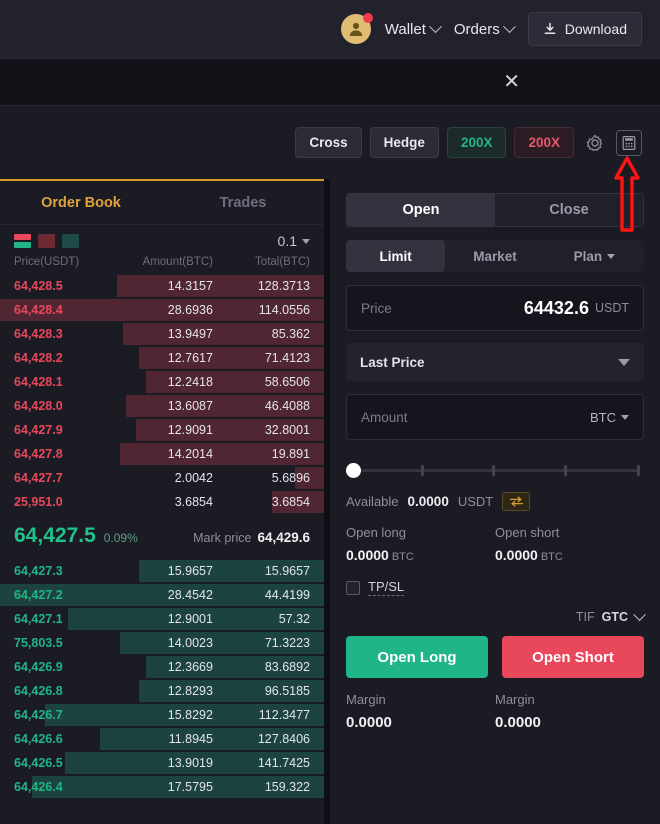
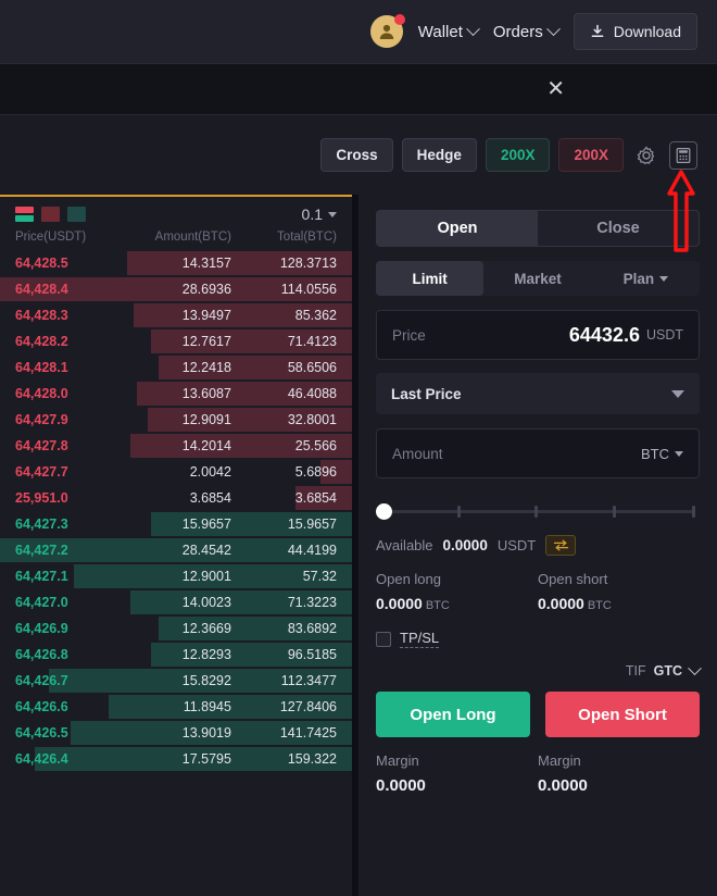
  Wallet
  Orders
  Download
  ✕
  Cross
  Hedge
  200X
  200X
- Order Book
- Trades
  0.1
  Price(USDT)
  Amount(BTC)
  Total(BTC)
  64,428.5
  14.3157
  128.3713
  64,428.4
  28.6936
  114.0556
  64,428.3
  13.9497
  85.362
  64,428.2
  12.7617
  71.4123
  64,428.1
  12.2418
  58.6506
  64,428.0
  13.6087
  46.4088
  64,427.9
  12.9091
  32.8001
  64,427.8
  14.2014
- 19.891
+ 25.566
  64,427.7
  2.0042
  5.6896
  25,951.0
  3.6854
  3.6854
- 64,427.5
- 0.09%
- Mark price
- 64,429.6
  64,427.3
  15.9657
  15.9657
  64,427.2
  28.4542
  44.4199
  64,427.1
  12.9001
  57.32
- 75,803.5
+ 64,427.0
  14.0023
  71.3223
  64,426.9
  12.3669
  83.6892
  64,426.8
  12.8293
  96.5185
  64,426.7
  15.8292
  112.3477
  64,426.6
  11.8945
  127.8406
  64,426.5
  13.9019
  141.7425
  64,426.4
  17.5795
  159.322
  Open
  Close
  Limit
  Market
  Plan
  Price
  64432.6
  USDT
  Last Price
  Amount
  BTC
  Available
  0.0000
  USDT
  Open long
  0.0000 BTC
  Open short
  0.0000 BTC
  TP/SL
  TIF
  GTC
  Open Long
  Open Short
  Margin
  0.0000
  Margin
  0.0000
